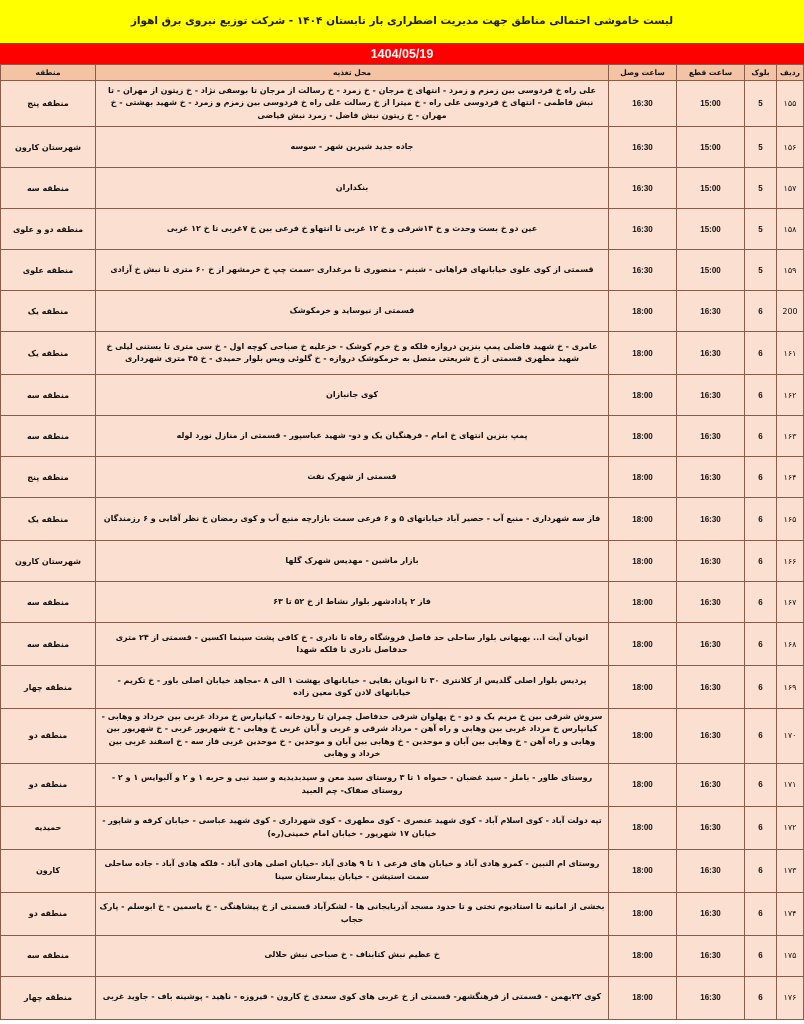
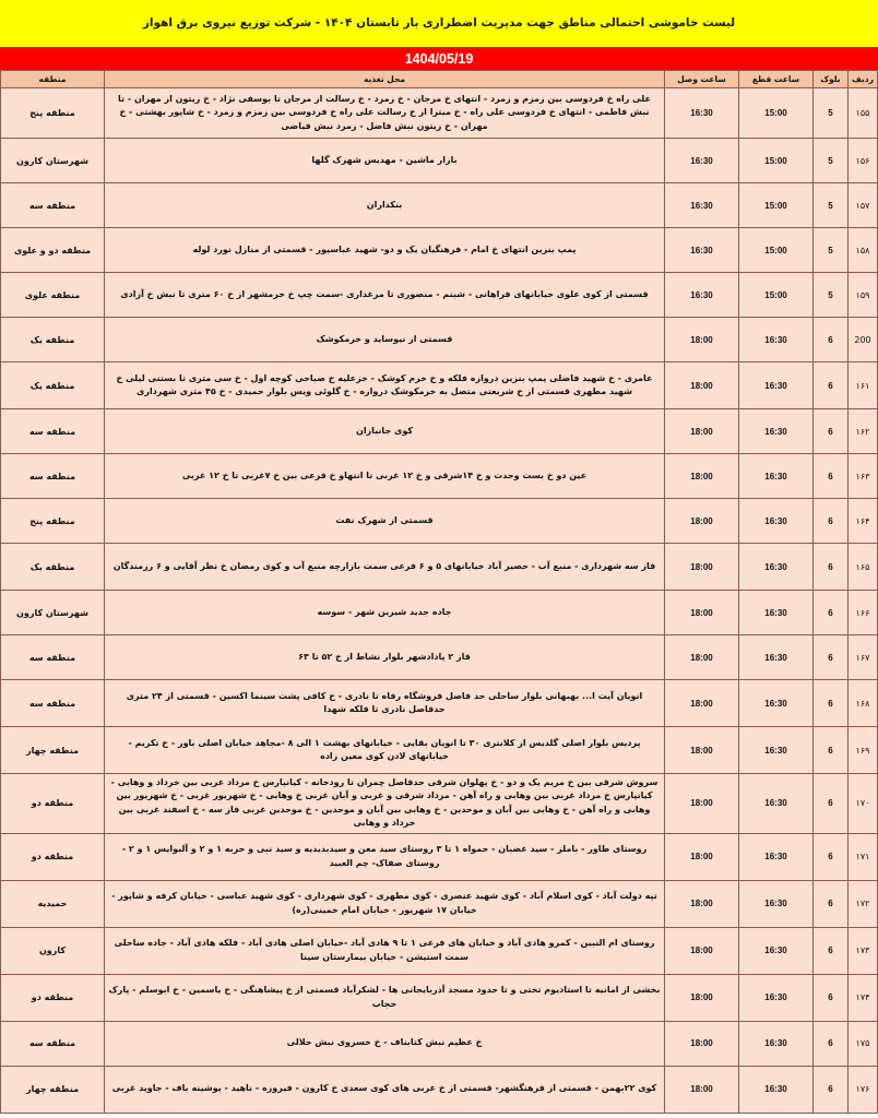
  لیست خاموشی احتمالی مناطق جهت مدیریت اضطراری بار تابستان ۱۴۰۴ - شرکت توزیع نیروی برق اهواز
  1404/05/19
  ردیف	بلوک	ساعت قطع	ساعت وصل	محل تغذیه	منطقه
- ۱۵۵	5	15:00	16:30	علی راه خ فردوسی بین زمزم و زمرد - انتهای خ مرجان - خ زمرد - خ رسالت از مرجان تا بوسفی نژاد - خ زیتون از مهران - تا نبش فاطمی - انتهای خ فردوسی علی راه - خ میترا از خ رسالت علی راه خ فردوسی بین زمزم و زمرد - خ شهید بهشتی - خ مهران - خ زیتون نبش فاضل - زمرد نبش فیاضی	منطقه پنج
+ ۱۵۵	5	15:00	16:30	علی راه خ فردوسی بین زمزم و زمرد - انتهای خ مرجان - خ زمرد - خ رسالت از مرجان تا بوسفی نژاد - خ زیتون از مهران - تا نبش فاطمی - انتهای خ فردوسی علی راه - خ میترا از خ رسالت علی راه خ فردوسی بین زمزم و زمرد - خ شاپور بهشتی - خ مهران - خ زیتون نبش فاضل - زمرد نبش فیاضی	منطقه پنج
- ۱۵۶	5	15:00	16:30	جاده جدید شیرین شهر - سوسه	شهرستان کارون
+ ۱۵۶	5	15:00	16:30	بازار ماشین - مهدیس شهرک گلها	شهرستان کارون
  ۱۵۷	5	15:00	16:30	بنکداران	منطقه سه
- ۱۵۸	5	15:00	16:30	عین دو خ بست وحدت و خ ۱۴شرقی و خ ۱۲ غربی تا انتهاو خ فرعی بین خ ۷غربی تا خ ۱۲ غربی	منطقه دو و علوی
+ ۱۵۸	5	15:00	16:30	پمپ بنزین انتهای خ امام - فرهنگیان یک و دو- شهید عباسپور - قسمتی از منازل نورد لوله	منطقه دو و علوی
  ۱۵۹	5	15:00	16:30	قسمتی از کوی علوی خیابانهای فراهانی - شبنم - منصوری تا مرغداری -سمت چپ خ خرمشهر از خ ۶۰ متری تا نبش خ آزادی	منطقه علوی
  200	6	16:30	18:00	قسمتی از نیوساید و خرمکوشک	منطقه یک
  ۱۶۱	6	16:30	18:00	عامری - خ شهید فاضلی پمپ بنزین دروازه فلکه و خ خرم کوشک - خزعلیه خ صباحی کوچه اول - خ سی متری تا بستنی لیلی خ شهید مطهری قسمتی از خ شریعتی متصل به خرمکوشک دروازه - خ گلوئی ویس بلوار حمیدی - خ ۴۵ متری شهرداری	منطقه یک
  ۱۶۲	6	16:30	18:00	کوی جانبازان	منطقه سه
- ۱۶۳	6	16:30	18:00	پمپ بنزین انتهای خ امام - فرهنگیان یک و دو- شهید عباسپور - قسمتی از منازل نورد لوله	منطقه سه
+ ۱۶۳	6	16:30	18:00	عین دو خ بست وحدت و خ ۱۴شرقی و خ ۱۲ غربی تا انتهاو خ فرعی بین خ ۷غربی تا خ ۱۲ غربی	منطقه سه
  ۱۶۴	6	16:30	18:00	قسمتی از شهرک نفت	منطقه پنج
  ۱۶۵	6	16:30	18:00	فاز سه شهرداری - منبع آب - حصیر آباد خیابانهای ۵ و ۶ فرعی سمت بازارچه منبع آب و کوی رمضان خ نظر آقایی و ۶ رزمندگان	منطقه یک
- ۱۶۶	6	16:30	18:00	بازار ماشین - مهدیس شهرک گلها	شهرستان کارون
+ ۱۶۶	6	16:30	18:00	جاده جدید شیرین شهر - سوسه	شهرستان کارون
  ۱۶۷	6	16:30	18:00	فاز ۲ پادادشهر بلوار نشاط از خ ۵۲ تا ۶۳	منطقه سه
  ۱۶۸	6	16:30	18:00	انویان آیت ا... بهبهانی بلوار ساحلی حد فاصل فروشگاه رفاه تا نادری - خ کافی پشت سینما اکسین - قسمتی از ۲۴ متری حدفاصل نادری تا فلکه شهدا	منطقه سه
  ۱۶۹	6	16:30	18:00	پردیس بلوار اصلی گلدیس از کلانتری ۳۰ تا انویان بقایی - خیابانهای بهشت ۱ الی ۸ -مجاهد خیابان اصلی باور - خ تکریم - خیابانهای لادن کوی معین زاده	منطقه چهار
  ۱۷۰	6	16:30	18:00	سروش شرقی بین خ مریم یک و دو - خ پهلوان شرقی حدفاصل چمران تا رودخانه - کیانپارس خ مرداد غربی بین خرداد و وهابی - کیانپارس خ مرداد غربی بین وهابی و راه آهن - مرداد شرقی و غربی و آبان غربی خ وهابی - خ شهریور غربی - خ شهریور بین وهابی و راه آهن - خ وهابی بین آبان و موحدین - خ وهابی بین آبان و موحدین - خ موحدین غربی فاز سه - خ اسفند غربی بین خرداد و وهابی	منطقه دو
  ۱۷۱	6	16:30	18:00	روستای طاور - باملز - سید غضبان - حمواه ۱ تا ۳ روستای سید معن و سیدبدیدیه و سید نبی و حربه ۱ و ۲ و آلبوایس ۱ و ۲ - روستای صفاک- چم العبید	منطقه دو
  ۱۷۲	6	16:30	18:00	تپه دولت آباد - کوی اسلام آباد - کوی شهید عنصری - کوی مطهری - کوی شهرداری - کوی شهید عباسی - خیابان کرفه و شاپور - خیابان ۱۷ شهریور - خیابان امام خمینی(ره)	حمیدیه
  ۱۷۳	6	16:30	18:00	روستای ام النبین - کمرو هادی آباد و خیابان های فرعی ۱ تا ۹ هادی آباد -خیابان اصلی هادی آباد - فلکه هادی آباد - جاده ساحلی سمت استیشن - خیابان بیمارستان سینا	کارون
  ۱۷۴	6	16:30	18:00	بخشی از امانیه تا استادیوم تختی و تا حدود مسجد آذربایجانی ها - لشکرآباد قسمتی از خ پیشاهنگی - خ یاسمین - خ ابوسلم - پارک حجاب	منطقه دو
- ۱۷۵	6	16:30	18:00	خ عظیم نبش کتابناف - خ صباحی نبش حلالی	منطقه سه
+ ۱۷۵	6	16:30	18:00	خ عظیم نبش کتابناف - خ خسروی نبش حلالی	منطقه سه
  ۱۷۶	6	16:30	18:00	کوی ۲۲بهمن - قسمتی از فرهنگشهر- قسمتی از خ غربی های کوی سعدی خ کارون - فیروزه - ناهید - پوشینه باف - جاوید غربی	منطقه چهار
